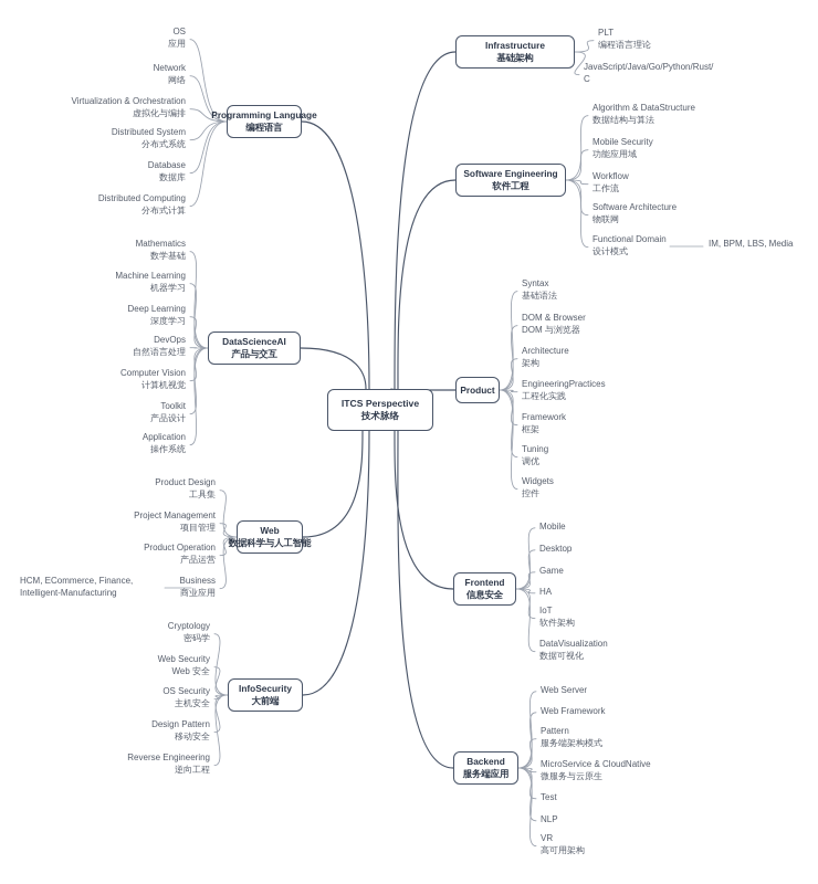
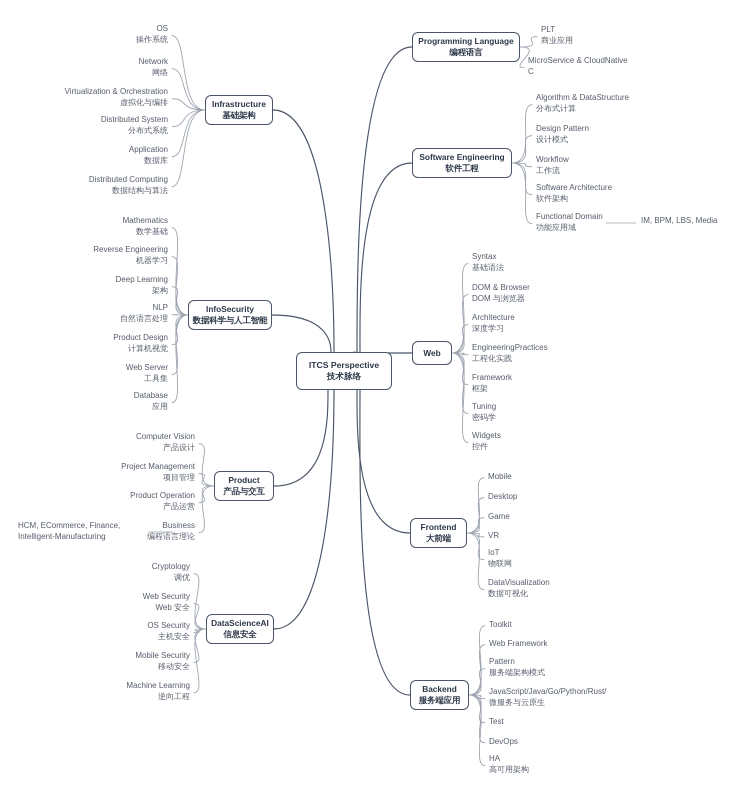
  ITCS Perspective
  技术脉络
- Programming Language
+ Infrastructure
- 编程语言
+ 基础架构
  OS
- 应用
+ 操作系统
  Network
  网络
  Virtualization & Orchestration
  虚拟化与编排
  Distributed System
  分布式系统
- Database
+ Application
  数据库
  Distributed Computing
- 分布式计算
+ 数据结构与算法
- DataScienceAI
+ InfoSecurity
- 产品与交互
+ 数据科学与人工智能
  Mathematics
  数学基础
- Machine Learning
+ Reverse Engineering
  机器学习
  Deep Learning
- 深度学习
+ 架构
- DevOps
+ NLP
  自然语言处理
- Computer Vision
+ Product Design
  计算机视觉
- Toolkit
+ Web Server
- 产品设计
+ 工具集
- Application
+ Database
- 操作系统
+ 应用
- Web
+ Product
- 数据科学与人工智能
+ 产品与交互
- Product Design
+ Computer Vision
- 工具集
+ 产品设计
  Project Management
  项目管理
  Product Operation
  产品运营
  Business
- 商业应用
+ 编程语言理论
  HCM, ECommerce, Finance,
  Intelligent-Manufacturing
- InfoSecurity
+ DataScienceAI
- 大前端
+ 信息安全
  Cryptology
- 密码学
+ 调优
  Web Security
  Web 安全
  OS Security
  主机安全
- Design Pattern
+ Mobile Security
  移动安全
- Reverse Engineering
+ Machine Learning
  逆向工程
- Infrastructure
+ Programming Language
- 基础架构
+ 编程语言
  PLT
- 编程语言理论
+ 商业应用
- JavaScript/Java/Go/Python/Rust/
+ MicroService & CloudNative
  C
  Software Engineering
  软件工程
  Algorithm & DataStructure
- 数据结构与算法
+ 分布式计算
- Mobile Security
+ Design Pattern
- 功能应用域
+ 设计模式
  Workflow
  工作流
  Software Architecture
- 物联网
+ 软件架构
  Functional Domain
- 设计模式
+ 功能应用域
  IM, BPM, LBS, Media
- Product
+ Web
  Syntax
  基础语法
  DOM & Browser
  DOM 与浏览器
  Architecture
- 架构
+ 深度学习
  EngineeringPractices
  工程化实践
  Framework
  框架
  Tuning
- 调优
+ 密码学
  Widgets
  控件
  Frontend
- 信息安全
+ 大前端
  Mobile
  Desktop
  Game
- HA
+ VR
  IoT
- 软件架构
+ 物联网
  DataVisualization
  数据可视化
  Backend
  服务端应用
- Web Server
+ Toolkit
  Web Framework
  Pattern
  服务端架构模式
- MicroService & CloudNative
+ JavaScript/Java/Go/Python/Rust/
  微服务与云原生
  Test
- NLP
+ DevOps
- VR
+ HA
  高可用架构
